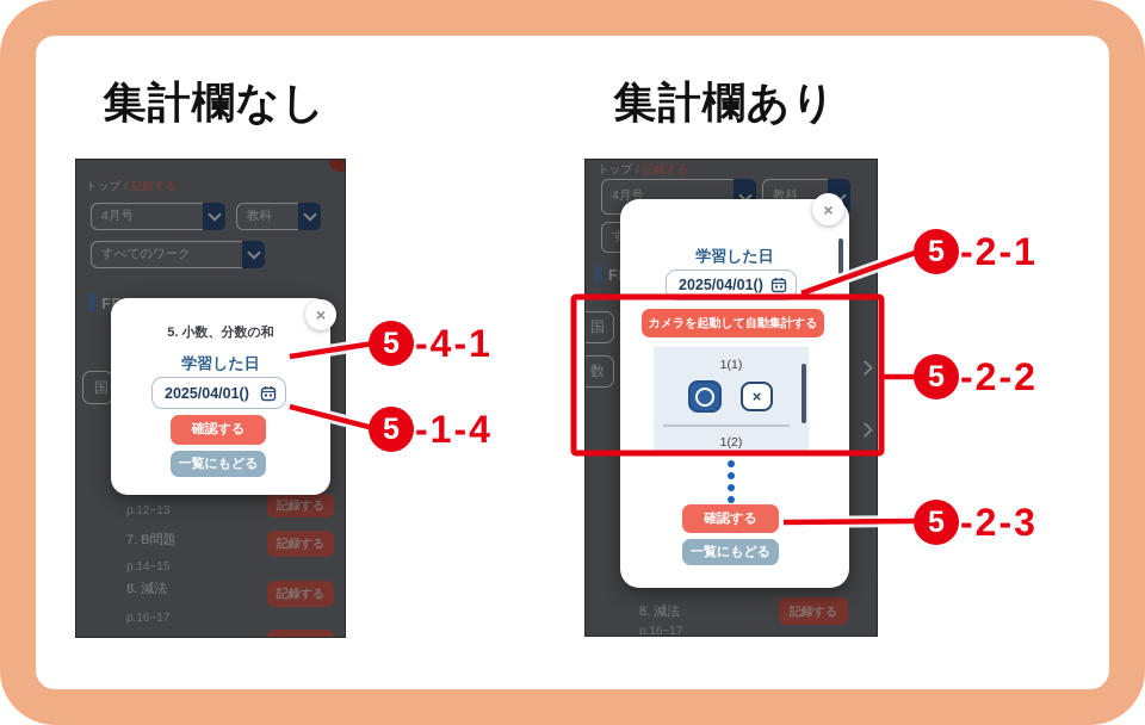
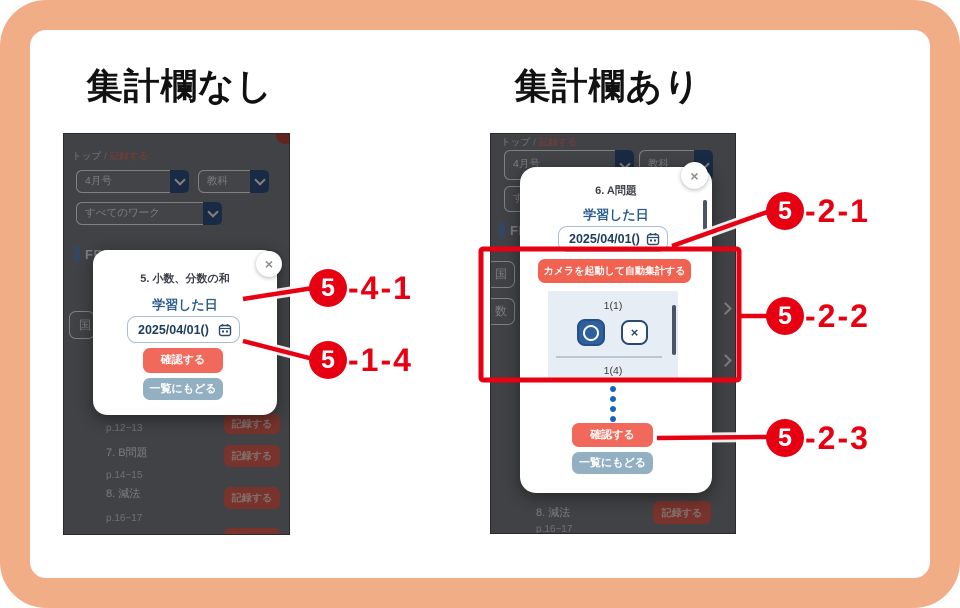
  集計欄なし
  集計欄あり
  トップ / 記録する
  4月号
  教科
  すべてのワーク
  国
  記録する
  p.12~13
  7. B問題
  記録する
  p.14~15
  8. 減法
  記録する
  p.16~17
  ×
  5. 小数、分数の和
  学習した日
  2025/04/01()
  確認する
  一覧にもどる
  トップ / 記録する
  4月号
  教科
  国
  数
  8. 減法
  記録する
  p.16~17
  ×
+ 6. A問題
  学習した日
  2025/04/01()
  カメラを起動して自動集計する
  1(1)
  ×
- 1(2)
+ 1(4)
  確認する
  一覧にもどる
  5
  -4-1
  5
  -1-4
  5
  -2-1
  5
  -2-2
  5
  -2-3
